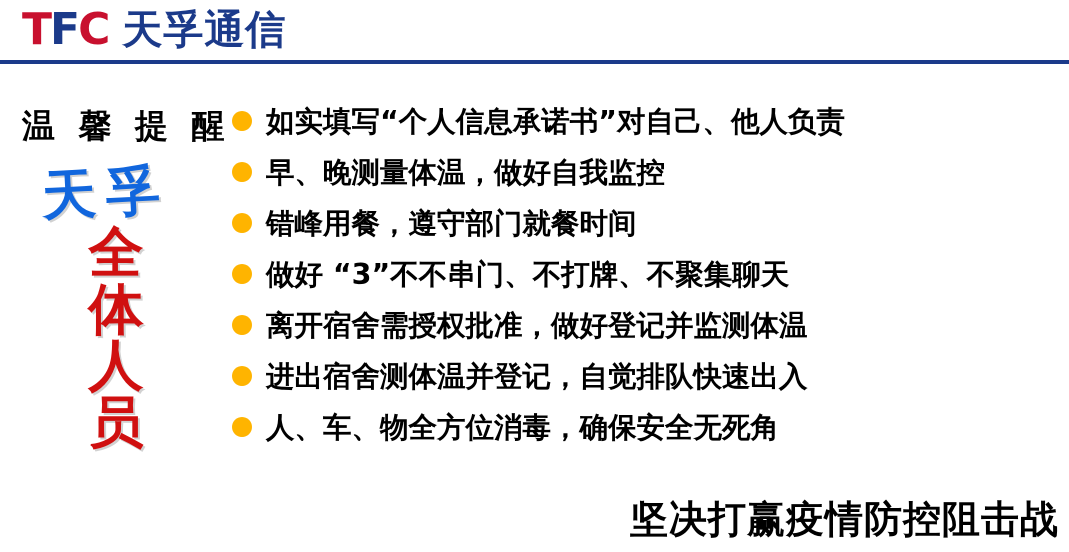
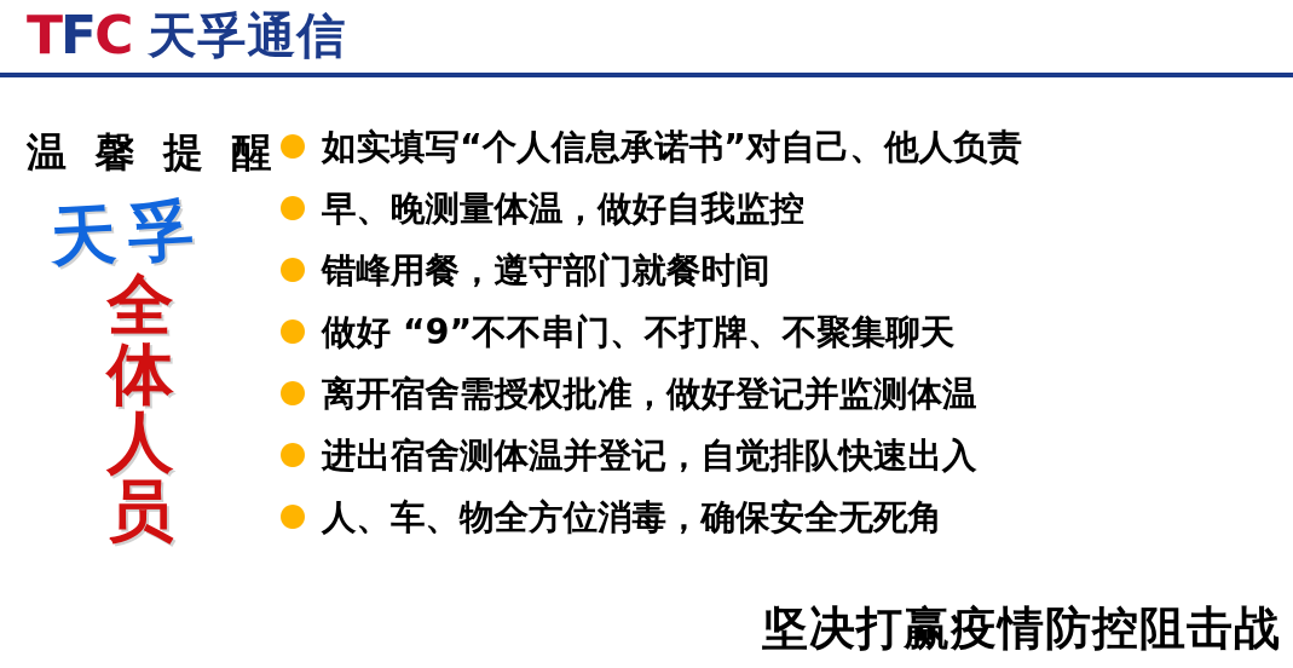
  T
  F
  C
  天孚通信
  温 馨 提 醒
  全
  体
  人
  员
  如实填写“个人信息承诺书”对自己、他人负责
  早、晚测量体温，做好自我监控
  错峰用餐，遵守部门就餐时间
- 做好 “3”不不串门、不打牌、不聚集聊天
+ 做好 “9”不不串门、不打牌、不聚集聊天
  离开宿舍需授权批准，做好登记并监测体温
  进出宿舍测体温并登记，自觉排队快速出入
  人、车、物全方位消毒，确保安全无死角
  坚决打赢疫情防控阻击战
